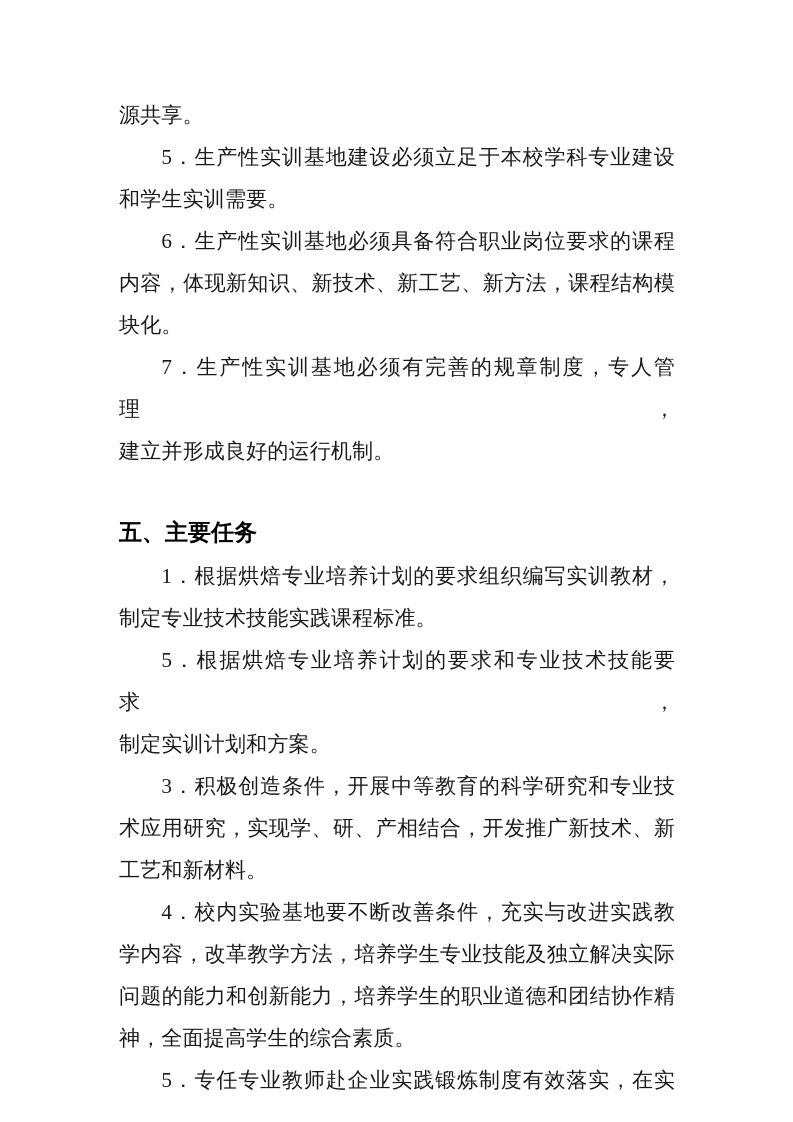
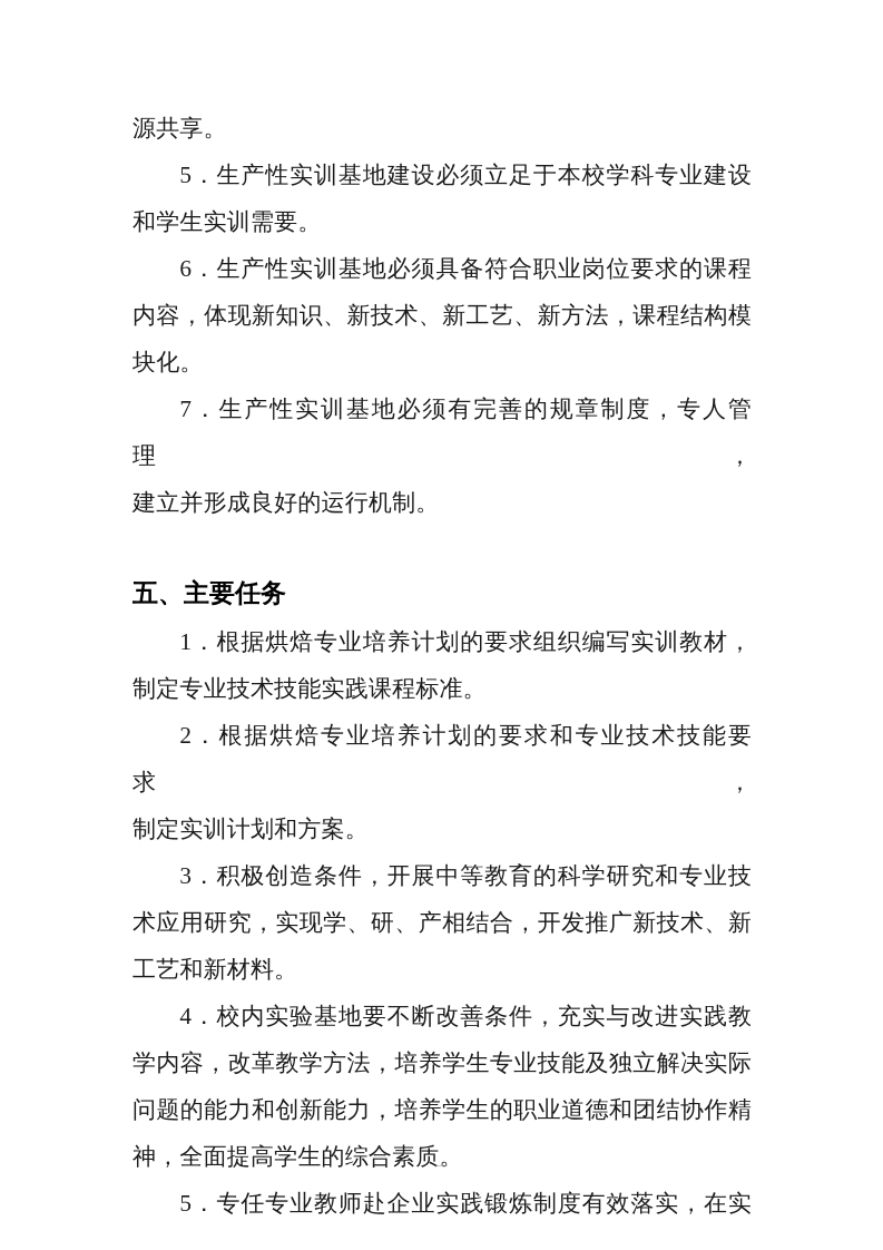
  源共享。
  5．生产性实训基地建设必须立足于本校学科专业建设
  和学生实训需要。
  6．生产性实训基地必须具备符合职业岗位要求的课程
  内容，体现新知识、新技术、新工艺、新方法，课程结构模
  块化。
  7．生产性实训基地必须有完善的规章制度，专人管理，
  建立并形成良好的运行机制。
  五、主要任务
  1．根据烘焙专业培养计划的要求组织编写实训教材，
  制定专业技术技能实践课程标准。
- 5．根据烘焙专业培养计划的要求和专业技术技能要求，
+ 2．根据烘焙专业培养计划的要求和专业技术技能要求，
  制定实训计划和方案。
  3．积极创造条件，开展中等教育的科学研究和专业技
  术应用研究，实现学、研、产相结合，开发推广新技术、新
  工艺和新材料。
  4．校内实验基地要不断改善条件，充实与改进实践教
  学内容，改革教学方法，培养学生专业技能及独立解决实际
  问题的能力和创新能力，培养学生的职业道德和团结协作精
  神，全面提高学生的综合素质。
  5．专任专业教师赴企业实践锻炼制度有效落实，在实
  —
